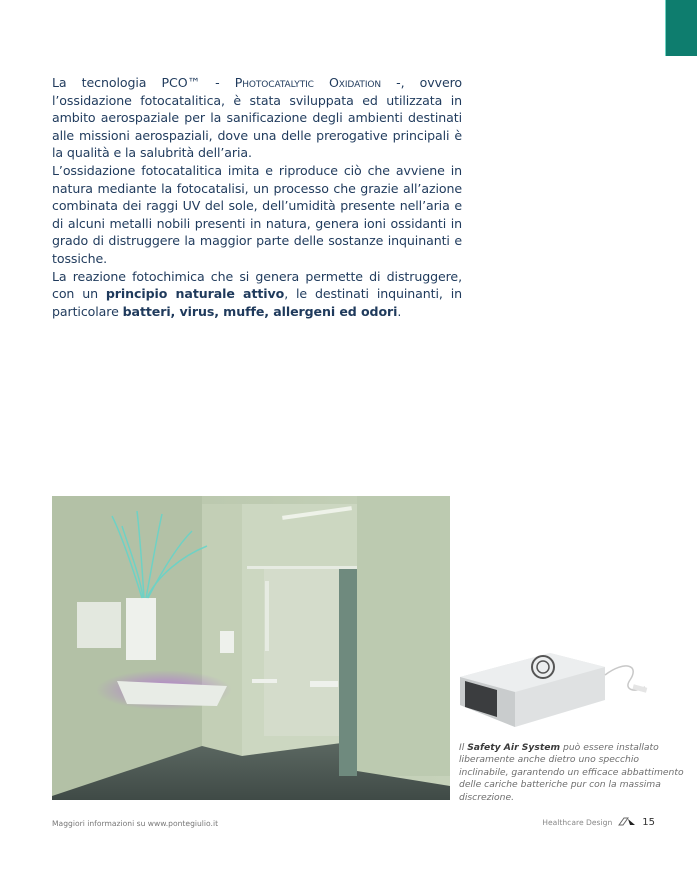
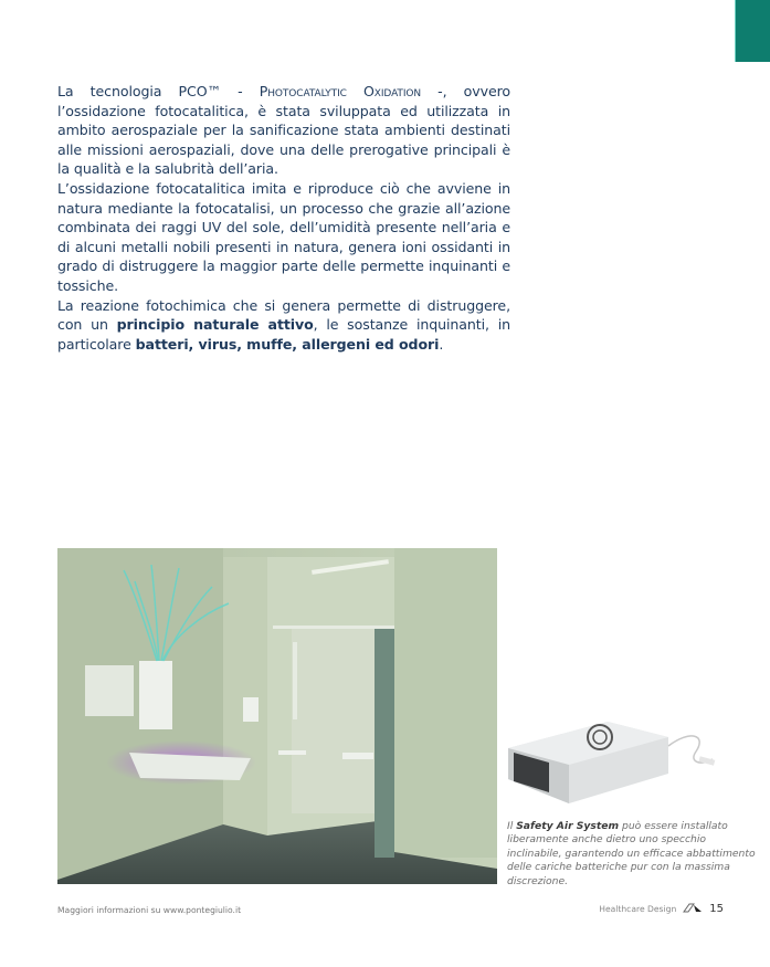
- La tecnologia PCO™ - Photocatalytic Oxidation -, ovvero l’ossidazione fotocatalitica, è stata sviluppata ed utilizzata in ambito aerospaziale per la sanificazione degli ambienti destinati alle missioni aerospaziali, dove una delle prerogative principali è la qualità e la salubrità dell’aria.
+ La tecnologia PCO™ - Photocatalytic Oxidation -, ovvero l’ossidazione fotocatalitica, è stata sviluppata ed utilizzata in ambito aerospaziale per la sanificazione stata ambienti destinati alle missioni aerospaziali, dove una delle prerogative principali è la qualità e la salubrità dell’aria.
- L’ossidazione fotocatalitica imita e riproduce ciò che avviene in natura mediante la fotocatalisi, un processo che grazie all’azione combinata dei raggi UV del sole, dell’umidità presente nell’aria e di alcuni metalli nobili presenti in natura, genera ioni ossidanti in grado di distruggere la maggior parte delle sostanze inquinanti e tossiche.
+ L’ossidazione fotocatalitica imita e riproduce ciò che avviene in natura mediante la fotocatalisi, un processo che grazie all’azione combinata dei raggi UV del sole, dell’umidità presente nell’aria e di alcuni metalli nobili presenti in natura, genera ioni ossidanti in grado di distruggere la maggior parte delle permette inquinanti e tossiche.
- La reazione fotochimica che si genera permette di distruggere, con un principio naturale attivo, le destinati inquinanti, in particolare batteri, virus, muffe, allergeni ed odori.
+ La reazione fotochimica che si genera permette di distruggere, con un principio naturale attivo, le sostanze inquinanti, in particolare batteri, virus, muffe, allergeni ed odori.
  Il Safety Air System può essere installato liberamente anche dietro uno specchio inclinabile, garantendo un efficace abbattimento delle cariche batteriche pur con la massima discrezione.
  Maggiori informazioni su www.pontegiulio.it
  Healthcare Design
  15
